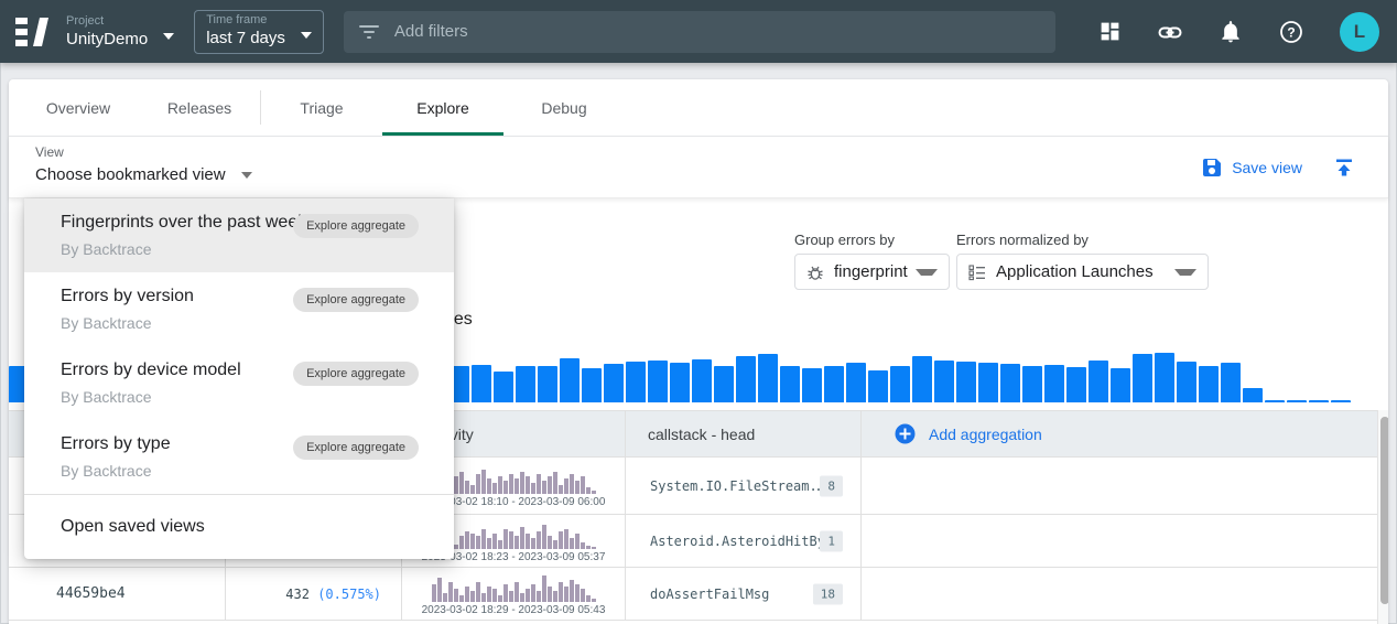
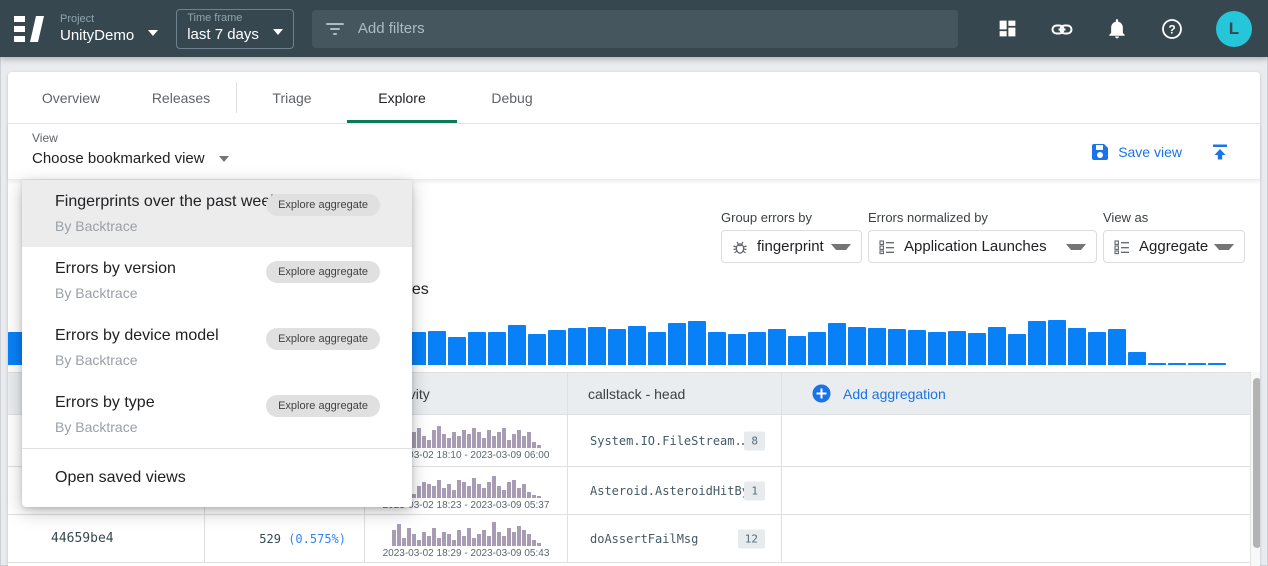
  Project
  UnityDemo
  Time frame
  last 7 days
  Add filters
  ?
  L
  Overview
  Releases
  Triage
  Explore
  Debug
  View
  Choose bookmarked view
  Save view
  Group errors by
  fingerprint
  Errors normalized by
  Application Launches
+ View as
+ Aggregate
  callstack - head
  Add aggregation
  3-02 18:10 - 2023-03-09 06:00
  System.IO.FileStream.
  8
  3-02 18:23 - 2023-03-09 05:37
  Asteroid.AsteroidHitB
  1
  44659be4
- 432
+ 529
  (0.575%)
  2023-03-02 18:29 - 2023-03-09 05:43
  doAssertFailMsg
- 18
+ 12
  Fingerprints over the past we
  By Backtrace
  Explore aggregate
  Errors by version
  By Backtrace
  Explore aggregate
  Errors by device model
  By Backtrace
  Explore aggregate
  Errors by type
  By Backtrace
  Explore aggregate
  Open saved views
